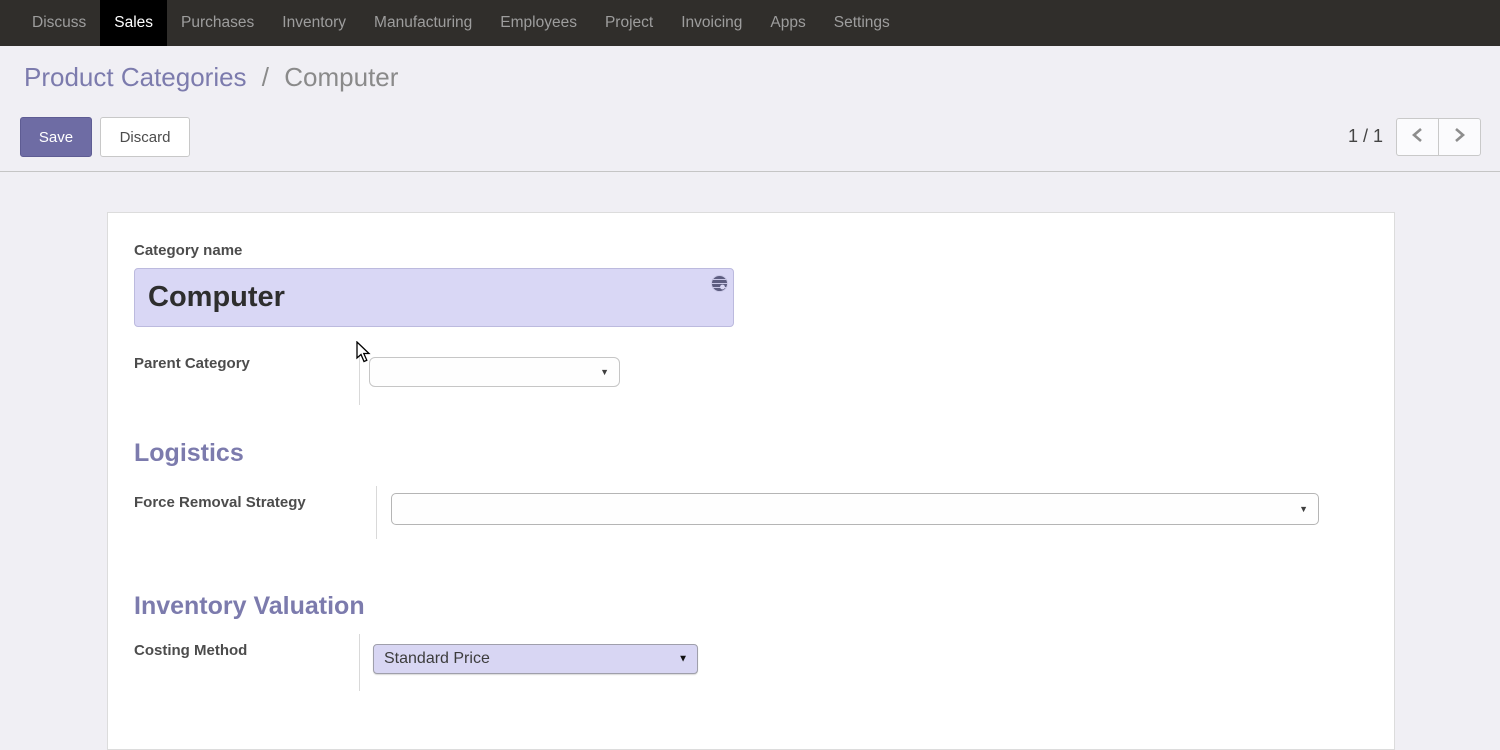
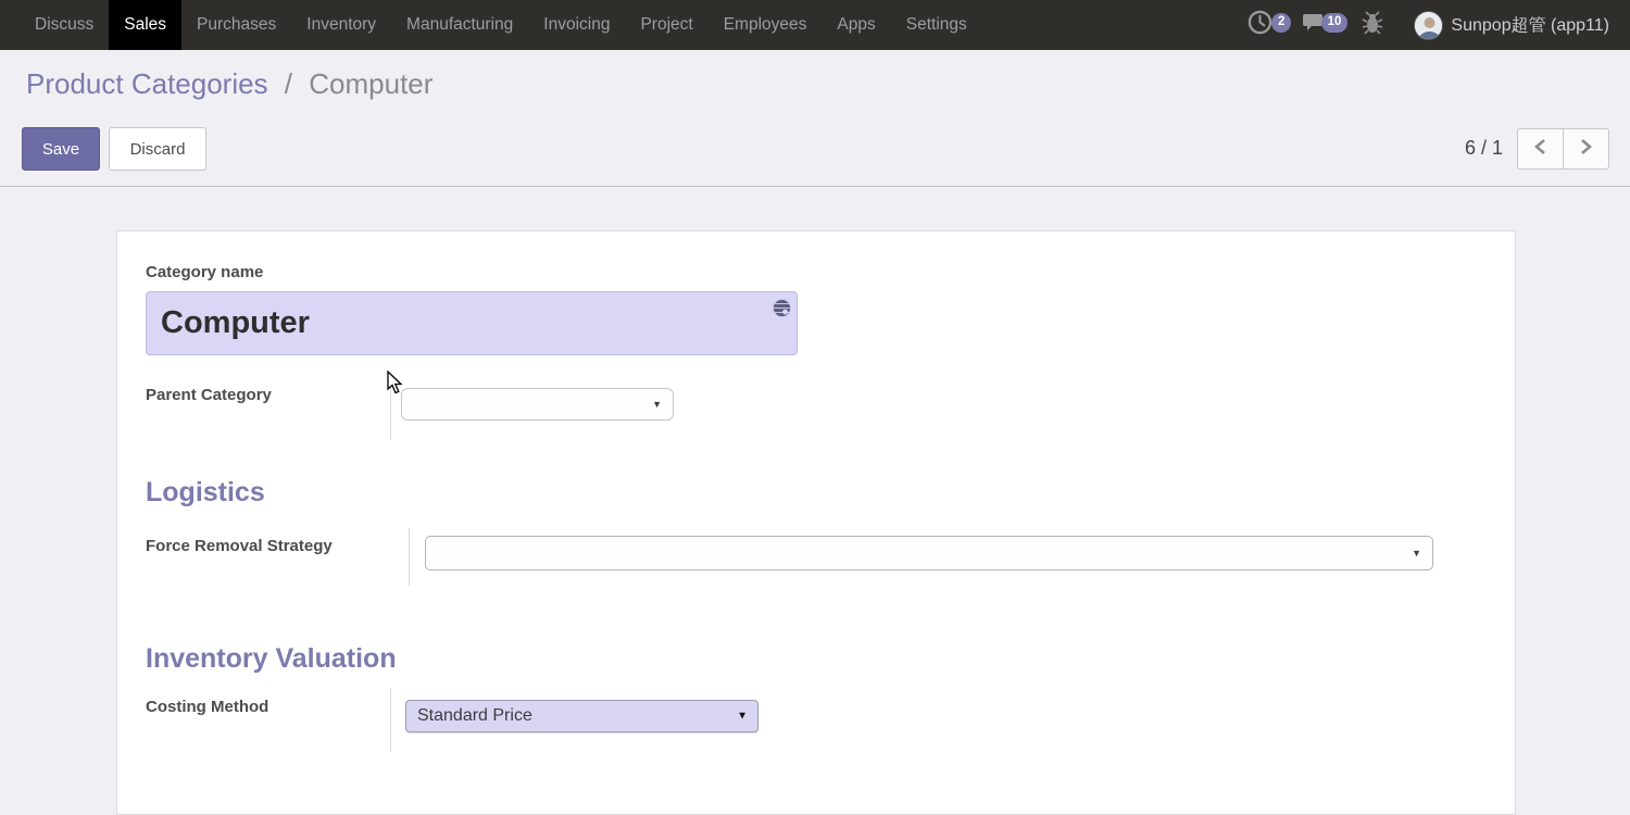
  Discuss
  Sales
  Purchases
  Inventory
  Manufacturing
- Employees
+ Invoicing
  Project
- Invoicing
+ Employees
  Apps
  Settings
+ 2
+ 10
+ Sunpop超管 (app11)
  Product Categories / Computer
  Save
  Discard
- 1 / 1
+ 6 / 1
  Category name
  Computer
  Parent Category
  ▼
  Logistics
  Force Removal Strategy
  ▼
  Inventory Valuation
  Costing Method
  Standard Price
  ▼
